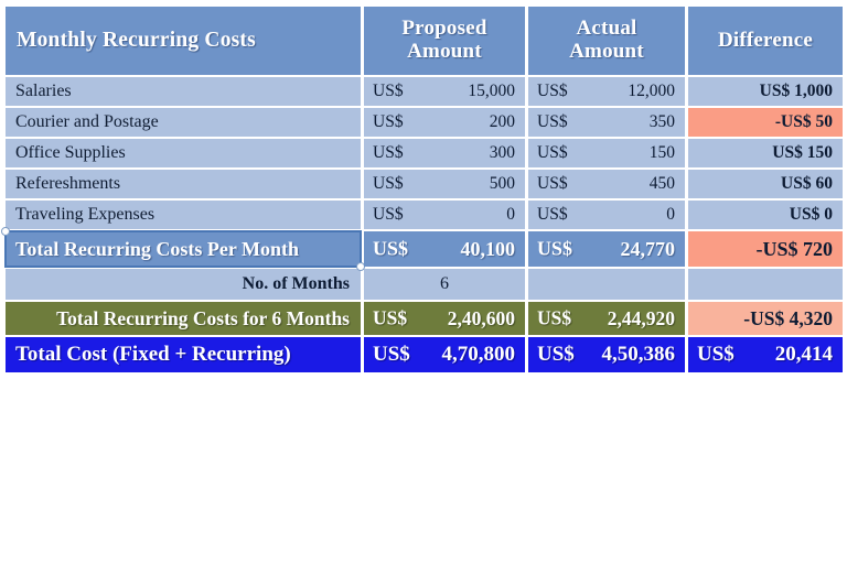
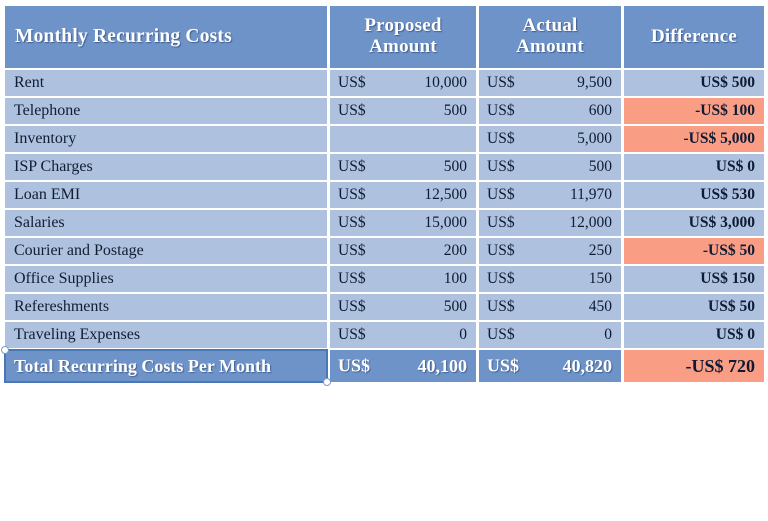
  Monthly Recurring Costs	Proposed Amount	Actual Amount	Difference
+ Rent	US$ 10,000	US$ 9,500	US$ 500
+ Telephone	US$ 500	US$ 600	-US$ 100
+ Inventory		US$ 5,000	-US$ 5,000
+ ISP Charges	US$ 500	US$ 500	US$ 0
+ Loan EMI	US$ 12,500	US$ 11,970	US$ 530
- Salaries	US$ 15,000	US$ 12,000	US$ 1,000
+ Salaries	US$ 15,000	US$ 12,000	US$ 3,000
- Courier and Postage	US$ 200	US$ 350	-US$ 50
+ Courier and Postage	US$ 200	US$ 250	-US$ 50
- Office Supplies	US$ 300	US$ 150	US$ 150
+ Office Supplies	US$ 100	US$ 150	US$ 150
- Refereshments	US$ 500	US$ 450	US$ 60
+ Refereshments	US$ 500	US$ 450	US$ 50
  Traveling Expenses	US$ 0	US$ 0	US$ 0
- Total Recurring Costs Per Month	US$ 40,100	US$ 24,770	-US$ 720
+ Total Recurring Costs Per Month	US$ 40,100	US$ 40,820	-US$ 720
- No. of Months	6
- Total Recurring Costs for 6 Months	US$ 2,40,600	US$ 2,44,920	-US$ 4,320
- Total Cost (Fixed + Recurring)	US$ 4,70,800	US$ 4,50,386	US$ 20,414
